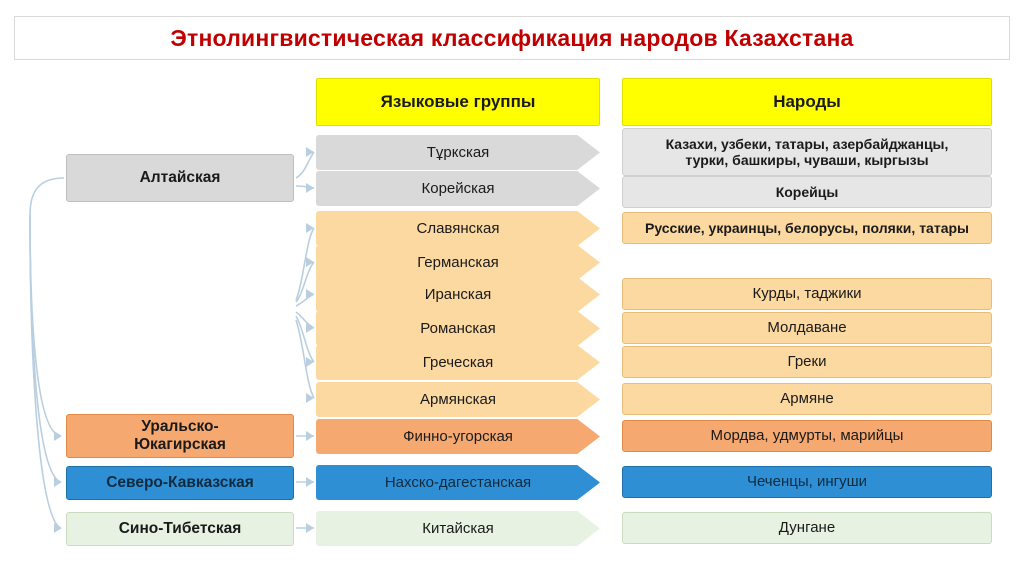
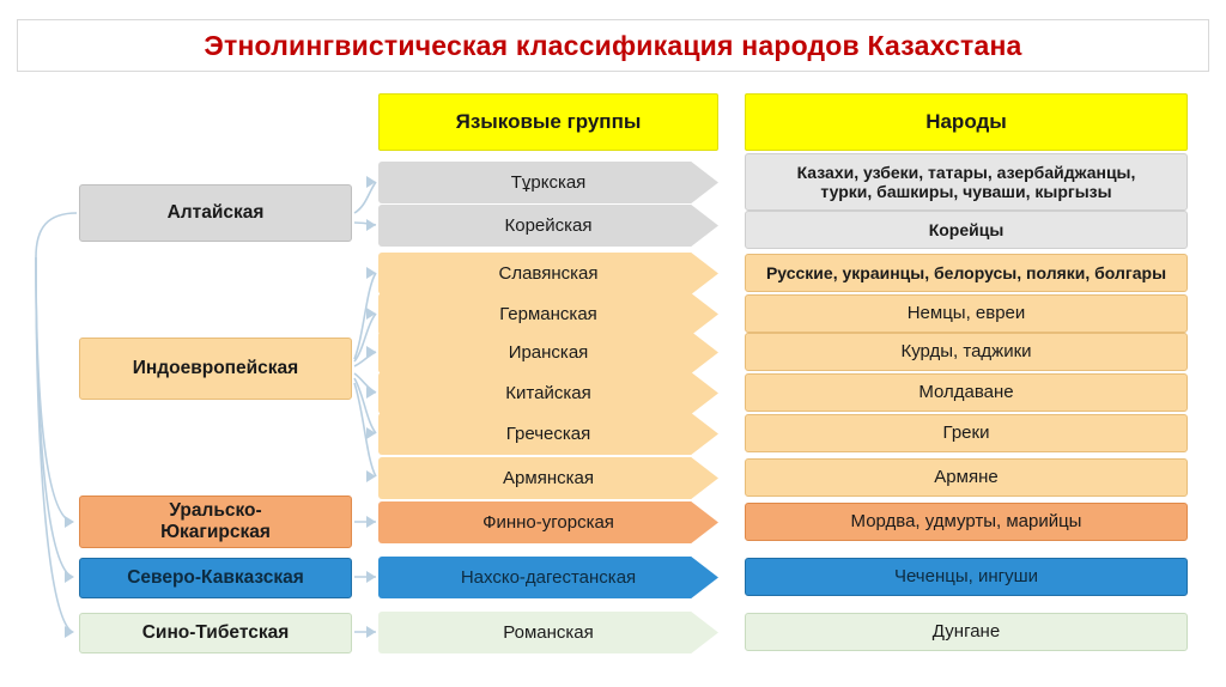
  Этнолингвистическая классификация народов Казахстана
  Языковые группы
  Народы
  Алтайская
+ Индоевропейская
  Уральско-
  Юкагирская
  Северо-Кавказская
  Сино-Тибетская
  Тұркская
  Корейская
  Славянская
  Германская
  Иранская
- Романская
+ Китайская
  Греческая
  Армянская
  Финно-угорская
  Нахско-дагестанская
- Китайская
+ Романская
  Казахи, узбеки, татары, азербайджанцы,
  турки, башкиры, чуваши, кыргызы
  Корейцы
- Русские, украинцы, белорусы, поляки, татары
+ Русские, украинцы, белорусы, поляки, болгары
+ Немцы, евреи
  Курды, таджики
  Молдаване
  Греки
  Армяне
  Мордва, удмурты, марийцы
  Чеченцы, ингуши
  Дунгане
